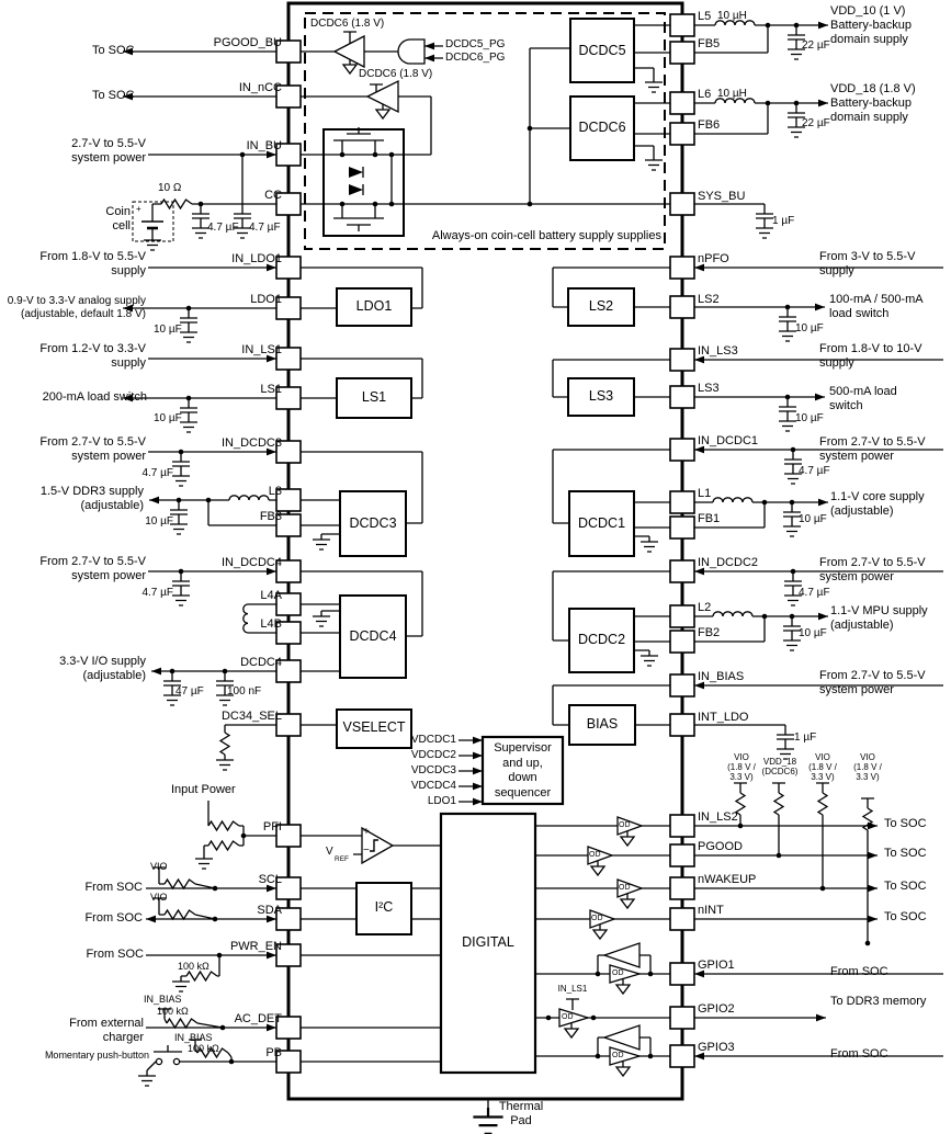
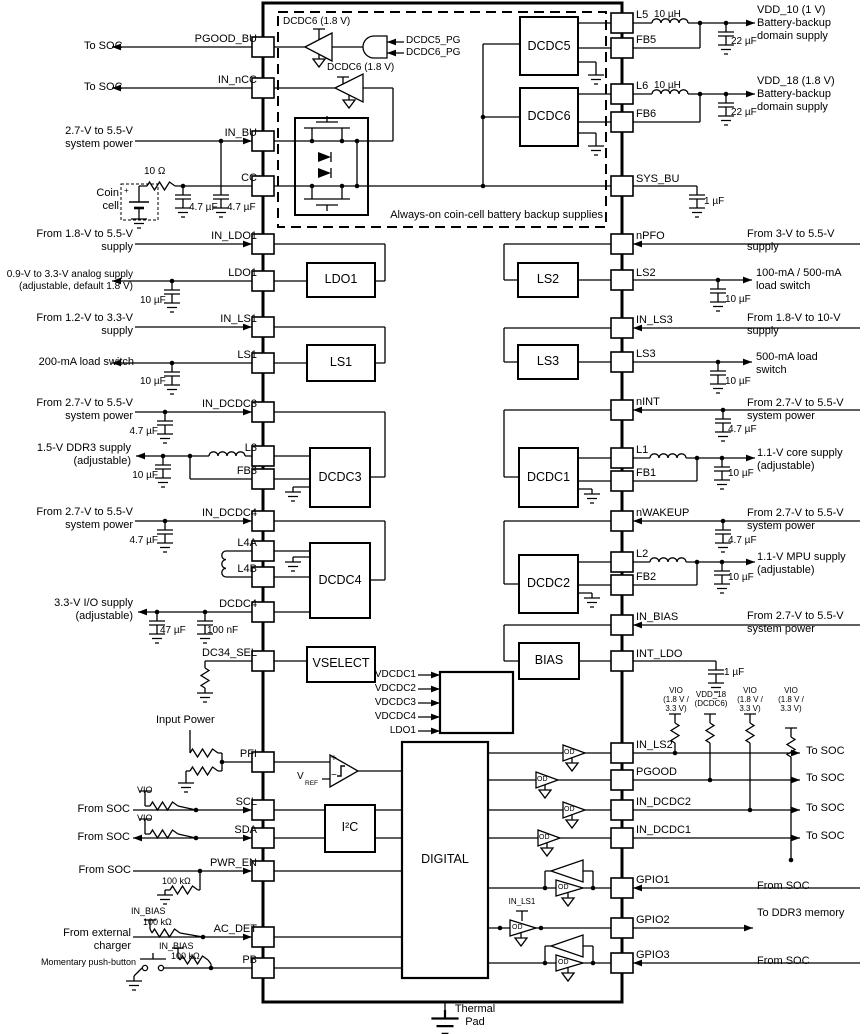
  PGOOD_BU
  IN_nCC
  IN_BU
  CC
  IN_LDO1
  LDO1
  IN_LS1
  LS1
  IN_DCDC3
  L3
  FB3
  IN_DCDC4
  L4A
  L4B
  DCDC4
  DC34_SEL
  PFI
  SCL
  SDA
  PWR_EN
  AC_DET
  PB
  L5
  FB5
  L6
  FB6
  SYS_BU
  nPFO
  LS2
  IN_LS3
  LS3
- IN_DCDC1
+ nINT
  L1
  FB1
- IN_DCDC2
+ nWAKEUP
  L2
  FB2
  IN_BIAS
  INT_LDO
  IN_LS2
  PGOOD
- nWAKEUP
+ IN_DCDC2
- nINT
+ IN_DCDC1
  GPIO1
  GPIO2
  GPIO3
  DCDC5
  DCDC6
  LDO1
  LS1
  LS2
  LS3
  DCDC3
  DCDC4
  DCDC1
  DCDC2
  VSELECT
  BIAS
  I²C
  DIGITAL
- Supervisor
- and up,
- down
- sequencer
  VDCDC1
  VDCDC2
  VDCDC3
  VDCDC4
  LDO1
  DCDC6 (1.8 V)
  DCDC6 (1.8 V)
  DCDC5_PG
  DCDC6_PG
- Always-on coin-cell battery supply supplies
+ Always-on coin-cell battery backup supplies
  To SOC
  To SOC
  2.7-V to 5.5-V
  system power
  10 Ω
  Coin
  cell
  +
  4.7 µF
  4.7 µF
  From 1.8-V to 5.5-V
  supply
  0.9-V to 3.3-V analog supply
  (adjustable, default 1.8 V)
  10 µF
  From 1.2-V to 3.3-V
  supply
  200-mA load switch
  10 µF
  From 2.7-V to 5.5-V
  system power
  4.7 µF
  1.5-V DDR3 supply
  (adjustable)
  10 µF
  From 2.7-V to 5.5-V
  system power
  4.7 µF
  3.3-V I/O supply
  (adjustable)
  47 µF
  100 nF
  Input Power
  VIO
  From SOC
  VIO
  From SOC
  From SOC
  100 kΩ
  IN_BIAS
  100 kΩ
  From external
  charger
  IN_BIAS
  100 kΩ
  Momentary push-button
  +
  −
  V
  10 µH
  22 µF
  VDD_10 (1 V)
  Battery-backup
  domain supply
  10 µH
  22 µF
  VDD_18 (1.8 V)
  Battery-backup
  domain supply
  1 µF
  From 3-V to 5.5-V
  supply
  100-mA / 500-mA
  load switch
  10 µF
  From 1.8-V to 10-V
  supply
  500-mA load
  switch
  10 µF
  From 2.7-V to 5.5-V
  system power
  4.7 µF
  1.1-V core supply
  (adjustable)
  10 µF
  From 2.7-V to 5.5-V
  system power
  4.7 µF
  1.1-V MPU supply
  (adjustable)
  10 µF
  From 2.7-V to 5.5-V
  system power
  1 µF
  VIO
  (1.8 V /
  3.3 V)
  VDD_18
  (DCDC6)
  VIO
  (1.8 V /
  3.3 V)
  VIO
  (1.8 V /
  3.3 V)
  To SOC
  To SOC
  To SOC
  To SOC
  From SOC
  To DDR3 memory
  From SOC
  IN_LS1
  Thermal
  Pad
